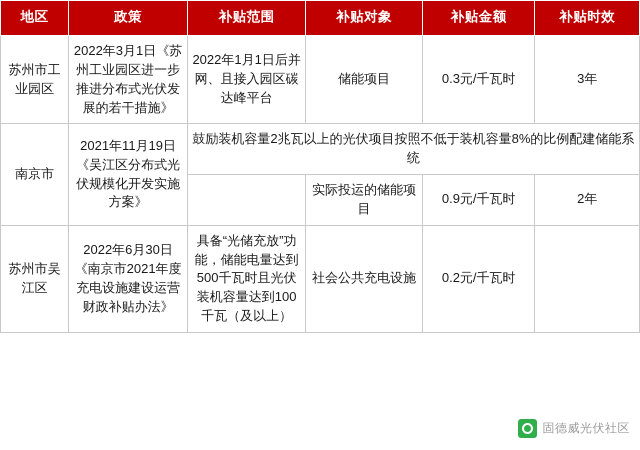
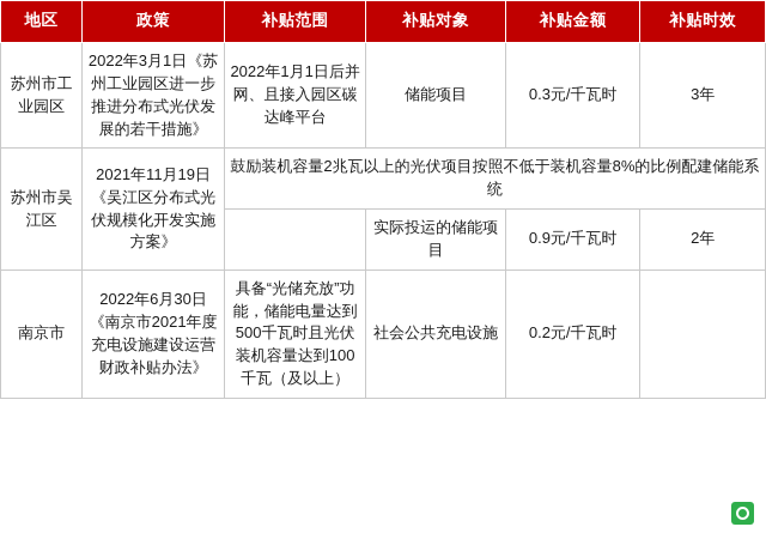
  地区	政策	补贴范围	补贴对象	补贴金额	补贴时效
  苏州市工业园区	2022年3月1日《苏州工业园区进一步推进分布式光伏发展的若干措施》	2022年1月1日后并网、且接入园区碳达峰平台	储能项目	0.3元/千瓦时	3年
- 南京市	2021年11月19日《吴江区分布式光伏规模化开发实施方案》	鼓励装机容量2兆瓦以上的光伏项目按照不低于装机容量8%的比例配建储能系统
+ 苏州市吴江区	2021年11月19日《吴江区分布式光伏规模化开发实施方案》	鼓励装机容量2兆瓦以上的光伏项目按照不低于装机容量8%的比例配建储能系统
  	实际投运的储能项目	0.9元/千瓦时	2年
- 苏州市吴江区	2022年6月30日《南京市2021年度充电设施建设运营财政补贴办法》	具备“光储充放”功能，储能电量达到500千瓦时且光伏装机容量达到100千瓦（及以上）	社会公共充电设施	0.2元/千瓦时
+ 南京市	2022年6月30日《南京市2021年度充电设施建设运营财政补贴办法》	具备“光储充放”功能，储能电量达到500千瓦时且光伏装机容量达到100千瓦（及以上）	社会公共充电设施	0.2元/千瓦时
- 固德威光伏社区
